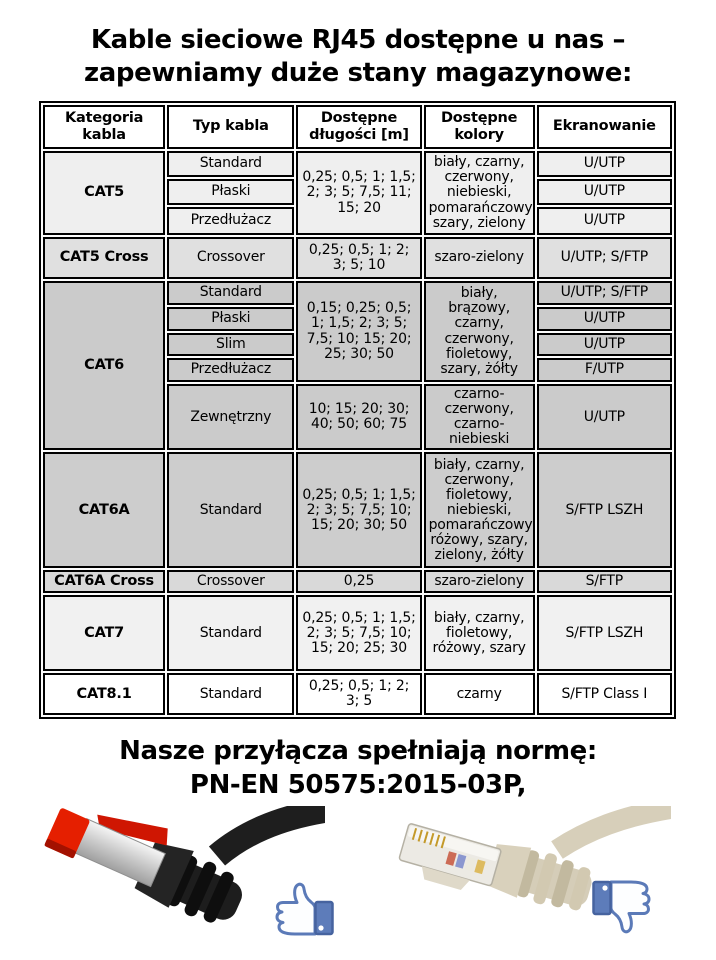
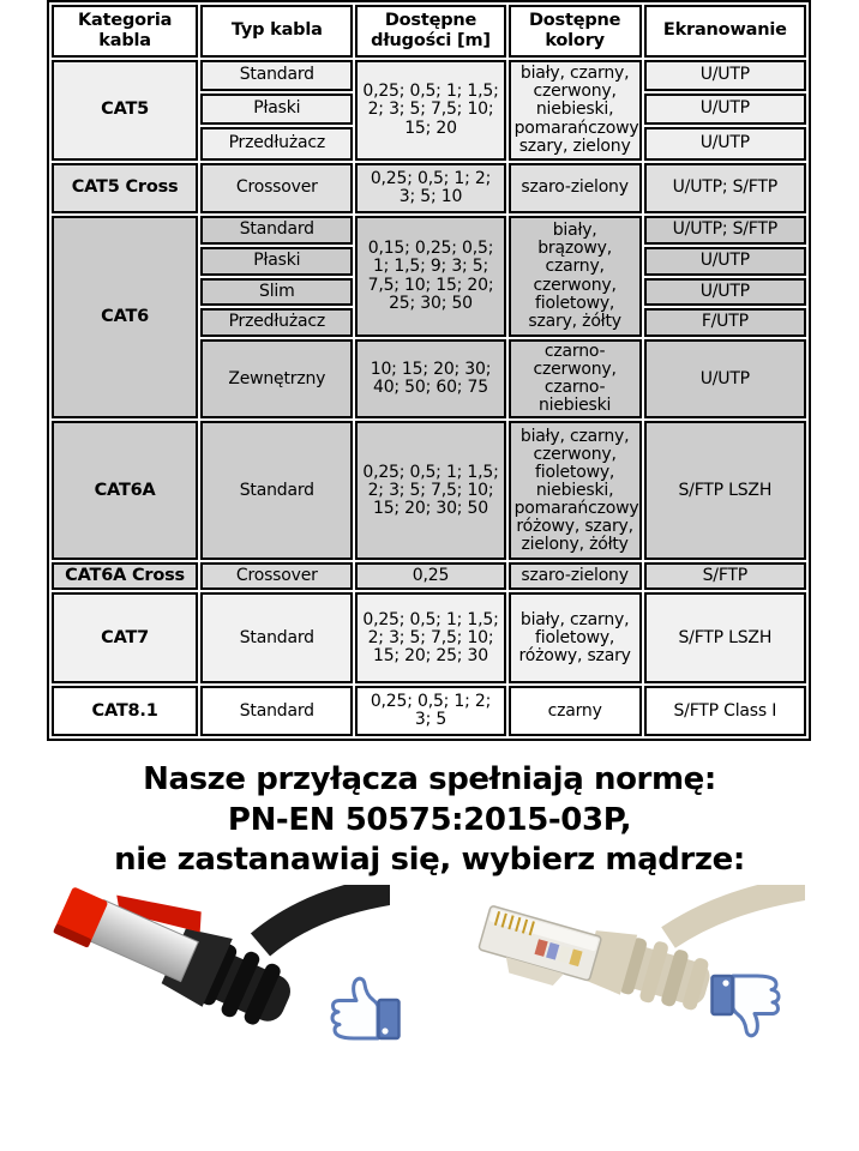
- Kable sieciowe RJ45 dostępne u nas –
- zapewniamy duże stany magazynowe:
  Kategoria kabla	Typ kabla	Dostępne długości [m]	Dostępne kolory	Ekranowanie
- CAT5	Standard	0,25; 0,5; 1; 1,5; 2; 3; 5; 7,5; 11; 15; 20	biały, czarny, czerwony, niebieski, pomarańczowy, szary, zielony	U/UTP
+ CAT5	Standard	0,25; 0,5; 1; 1,5; 2; 3; 5; 7,5; 10; 15; 20	biały, czarny, czerwony, niebieski, pomarańczowy, szary, zielony	U/UTP
  Płaski	U/UTP
  Przedłużacz	U/UTP
  CAT5 Cross	Crossover	0,25; 0,5; 1; 2; 3; 5; 10	szaro-zielony	U/UTP; S/FTP
- CAT6	Standard	0,15; 0,25; 0,5; 1; 1,5; 2; 3; 5; 7,5; 10; 15; 20; 25; 30; 50	biały, brązowy, czarny, czerwony, fioletowy, szary, żółty	U/UTP; S/FTP
+ CAT6	Standard	0,15; 0,25; 0,5; 1; 1,5; 9; 3; 5; 7,5; 10; 15; 20; 25; 30; 50	biały, brązowy, czarny, czerwony, fioletowy, szary, żółty	U/UTP; S/FTP
  Płaski	U/UTP
  Slim	U/UTP
  Przedłużacz	F/UTP
  Zewnętrzny	10; 15; 20; 30; 40; 50; 60; 75	czarno-czerwony, czarno-niebieski	U/UTP
  CAT6A	Standard	0,25; 0,5; 1; 1,5; 2; 3; 5; 7,5; 10; 15; 20; 30; 50	biały, czarny, czerwony, fioletowy, niebieski, pomarańczowy, różowy, szary, zielony, żółty	S/FTP LSZH
  CAT6A Cross	Crossover	0,25	szaro-zielony	S/FTP
  CAT7	Standard	0,25; 0,5; 1; 1,5; 2; 3; 5; 7,5; 10; 15; 20; 25; 30	biały, czarny, fioletowy, różowy, szary	S/FTP LSZH
  CAT8.1	Standard	0,25; 0,5; 1; 2; 3; 5	czarny	S/FTP Class I
  Nasze przyłącza spełniają normę:
  PN-EN 50575:2015-03P,
+ nie zastanawiaj się, wybierz mądrze:
